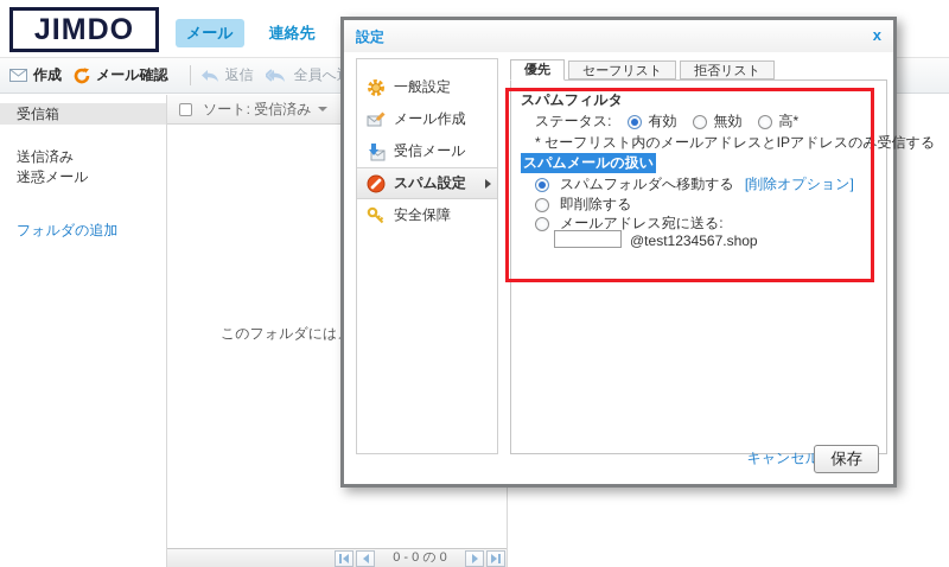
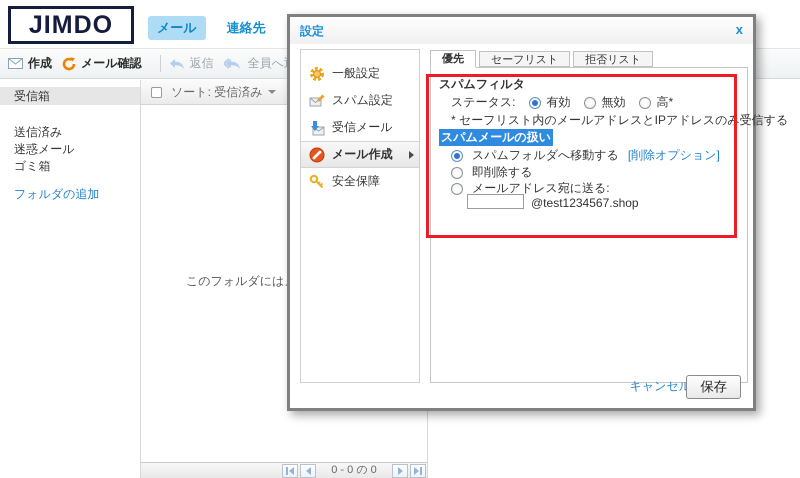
  JIMDO
  メール
  連絡先
  作成
  メール確認
  返信
  受信箱
  送信済み
  迷惑メール
+ ゴミ箱
  フォルダの追加
  ソート: 受信済み
  このフォルダには
  0 - 0 の 0
  設定
  x
  一般設定
- メール作成
+ スパム設定
  受信メール
- スパム設定
+ メール作成
  安全保障
  優先
  セーフリスト
  拒否リスト
  スパムフィルタ
  ステータス:
  有効
  無効
  高*
  * セーフリスト内のメールアドレスとIPアドレスのみ受信する
  スパムメールの扱い
  スパムフォルダへ移動する
  [削除オプション]
  即削除する
  メールアドレス宛に送る:
  @test1234567.shop
  キャンセル
  保存
